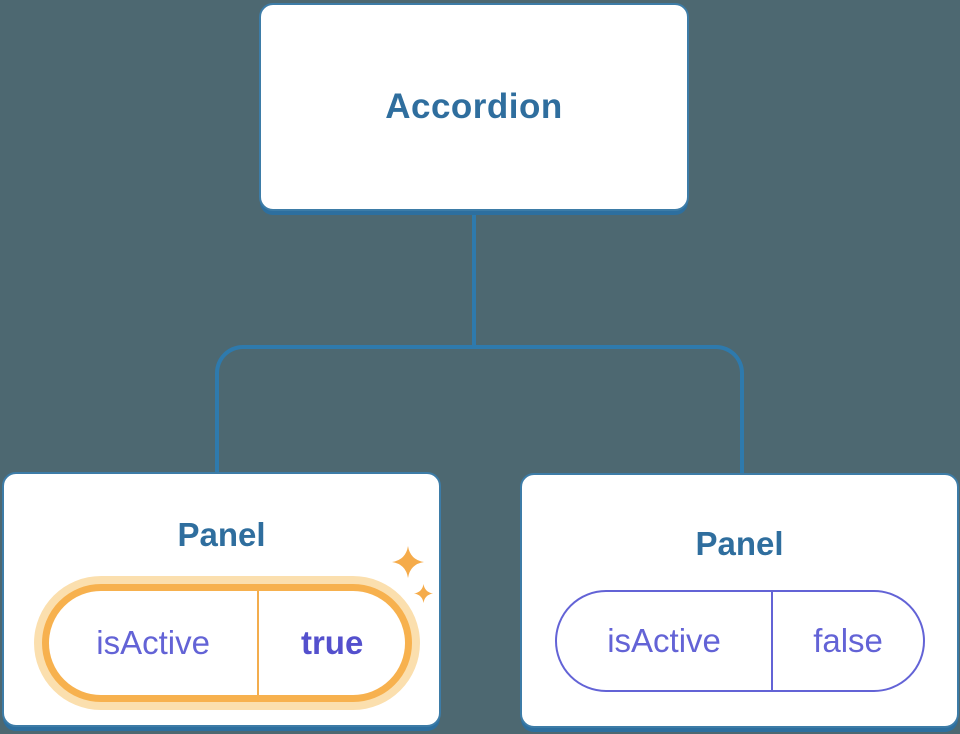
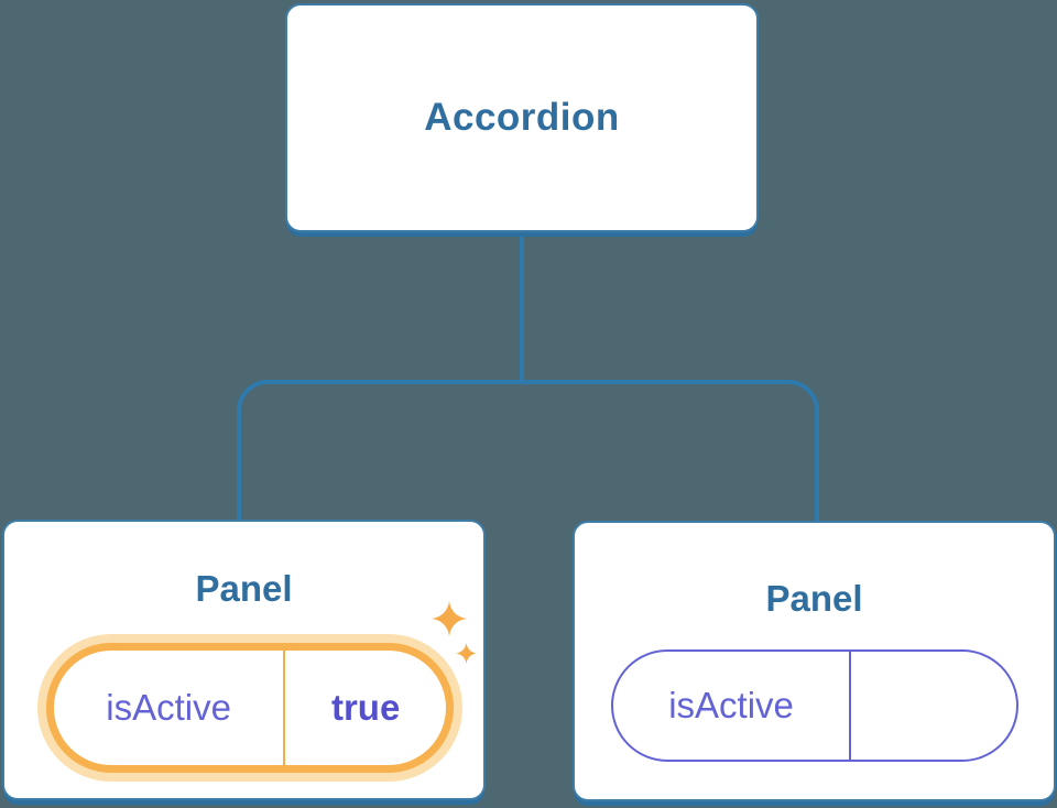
  Accordion
  Panel
  isActive
  true
  Panel
  isActive
- false
